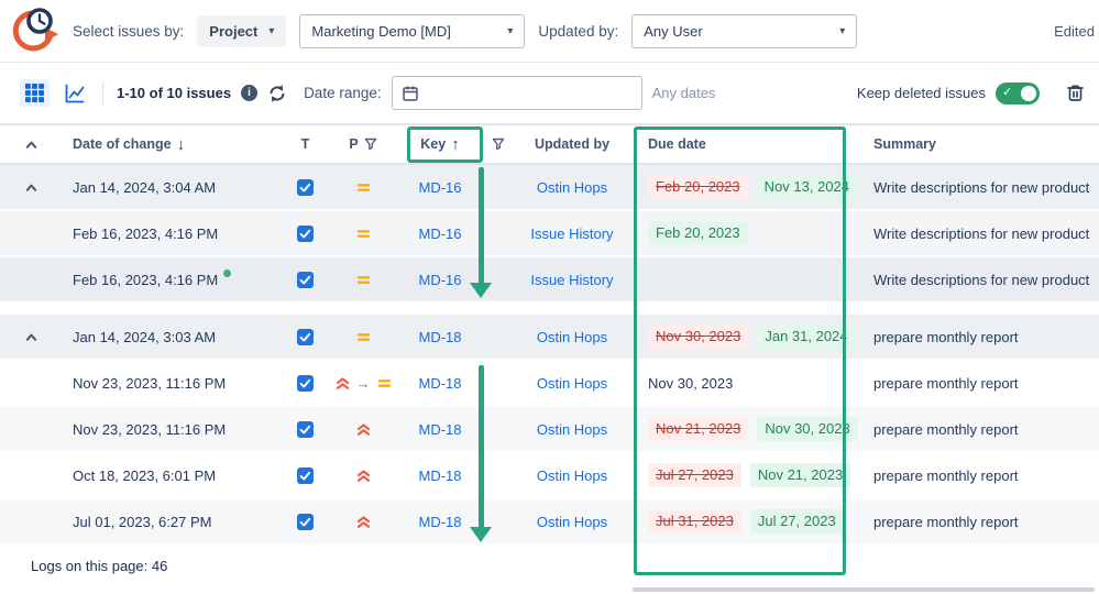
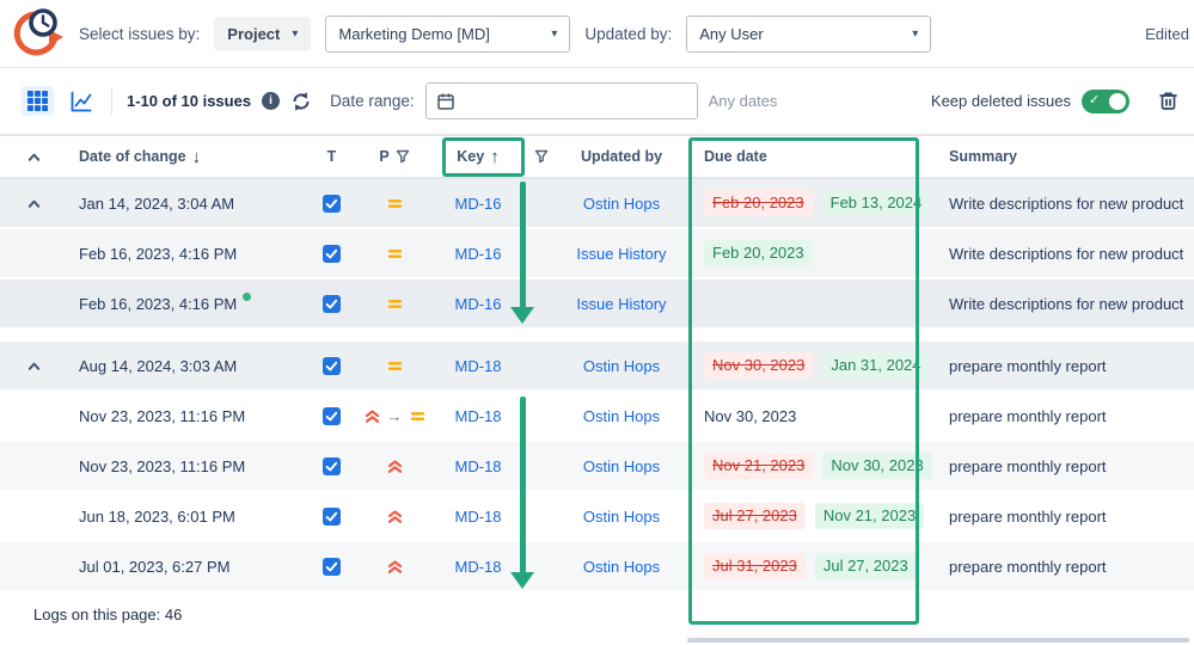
  Select issues by:
  Project
  ▾
  Marketing Demo [MD]
  ▾
  Updated by:
  Any User
  ▾
  Edited
  1-10 of 10 issues
  i
  Date range:
  Any dates
  Keep deleted issues
  ✓
  Date of change
  ↓
  T
  P
  Key
  ↑
  Updated by
  Due date
  Summary
  Jan 14, 2024, 3:04 AM
  MD-16
  Ostin Hops
  Feb 20, 2023
- Nov 13, 2024
+ Feb 13, 2024
  Write descriptions for new product
  Feb 16, 2023, 4:16 PM
  MD-16
  Issue History
  Feb 20, 2023
  Write descriptions for new product
  Feb 16, 2023, 4:16 PM
  MD-16
  Issue History
  Write descriptions for new product
- Jan 14, 2024, 3:03 AM
+ Aug 14, 2024, 3:03 AM
  MD-18
  Ostin Hops
  Nov 30, 2023
  Jan 31, 2024
  prepare monthly report
  Nov 23, 2023, 11:16 PM
  →
  MD-18
  Ostin Hops
  Nov 30, 2023
  prepare monthly report
  Nov 23, 2023, 11:16 PM
  MD-18
  Ostin Hops
  Nov 21, 2023
  Nov 30, 2023
  prepare monthly report
- Oct 18, 2023, 6:01 PM
+ Jun 18, 2023, 6:01 PM
  MD-18
  Ostin Hops
  Jul 27, 2023
  Nov 21, 2023
  prepare monthly report
  Jul 01, 2023, 6:27 PM
  MD-18
  Ostin Hops
  Jul 31, 2023
  Jul 27, 2023
  prepare monthly report
  Logs on this page: 46
